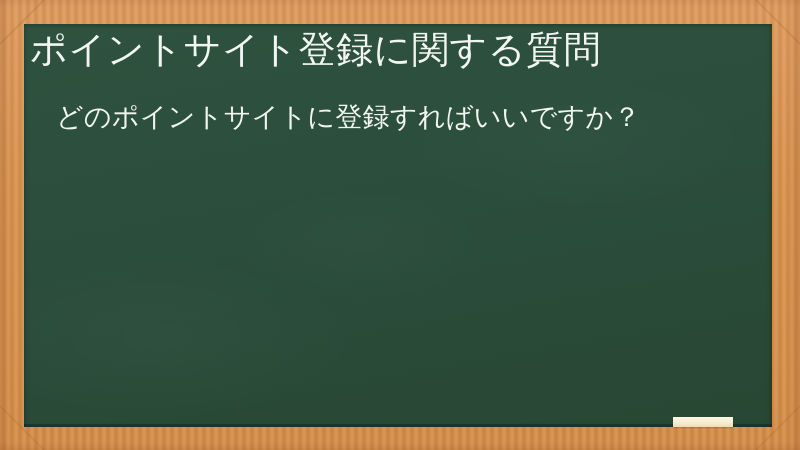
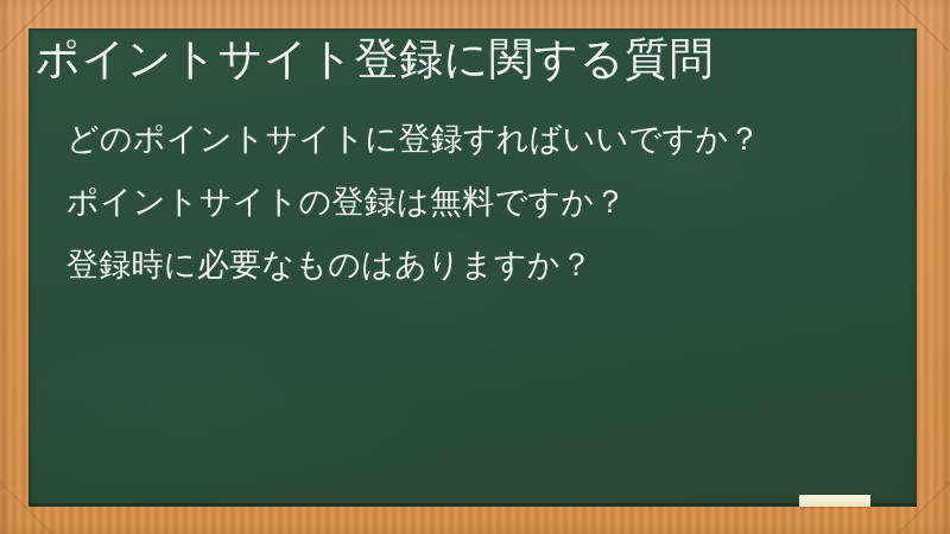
  ポイントサイト登録に関する質問
  どのポイントサイトに登録すればいいですか？
+ ポイントサイトの登録は無料ですか？
+ 登録時に必要なものはありますか？
